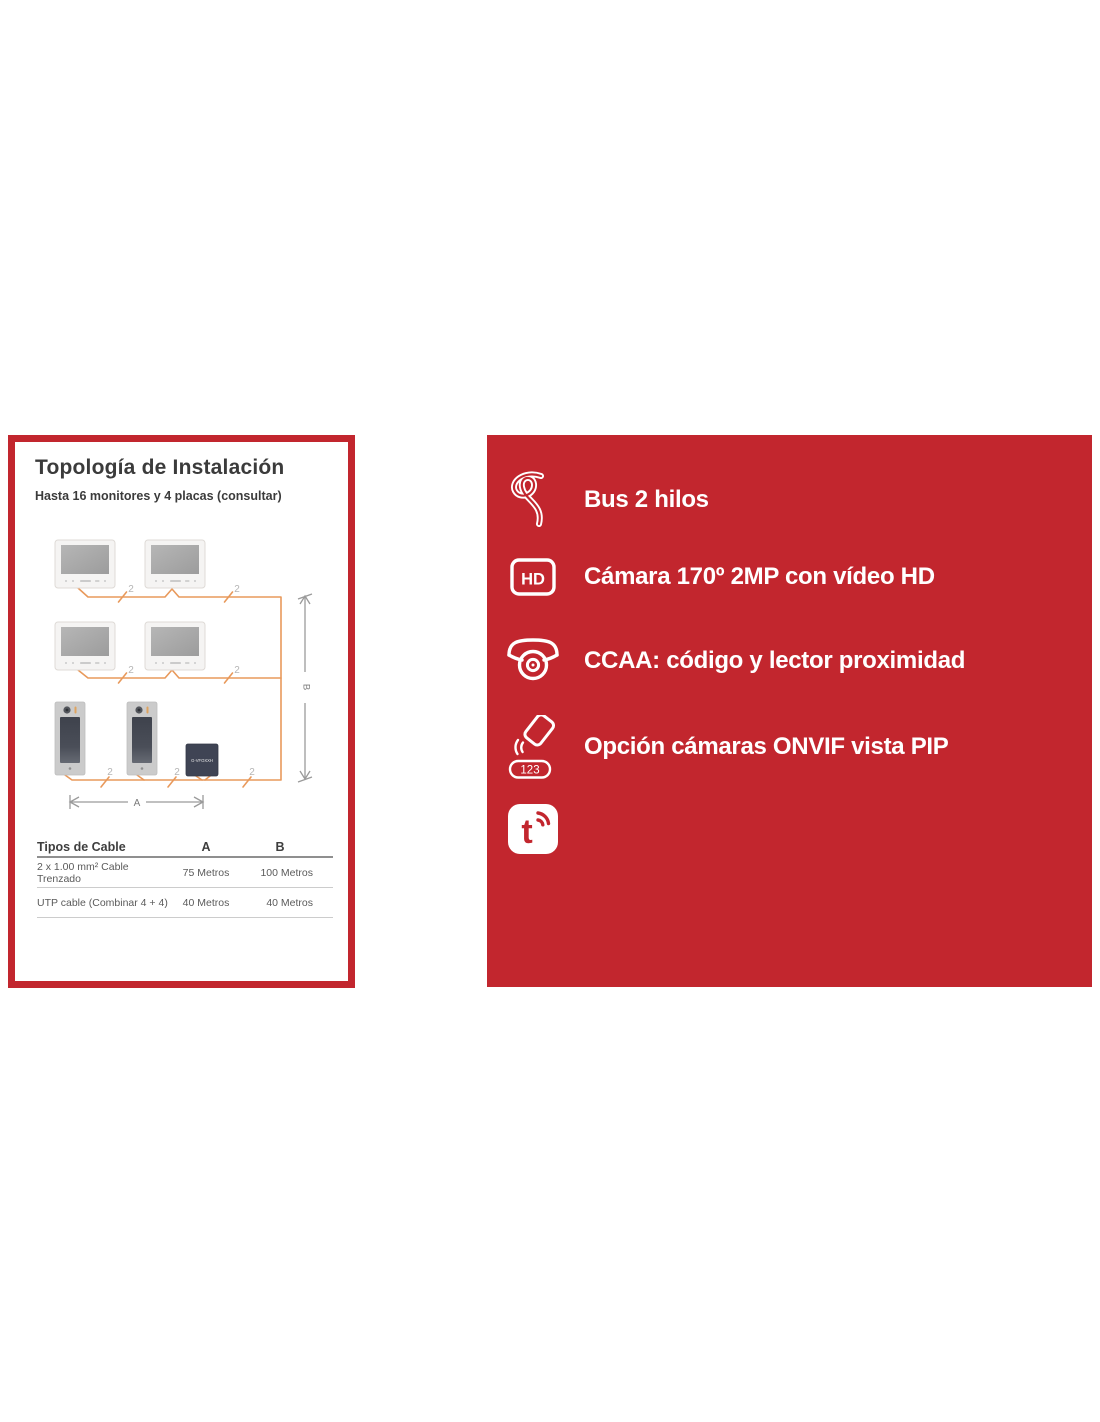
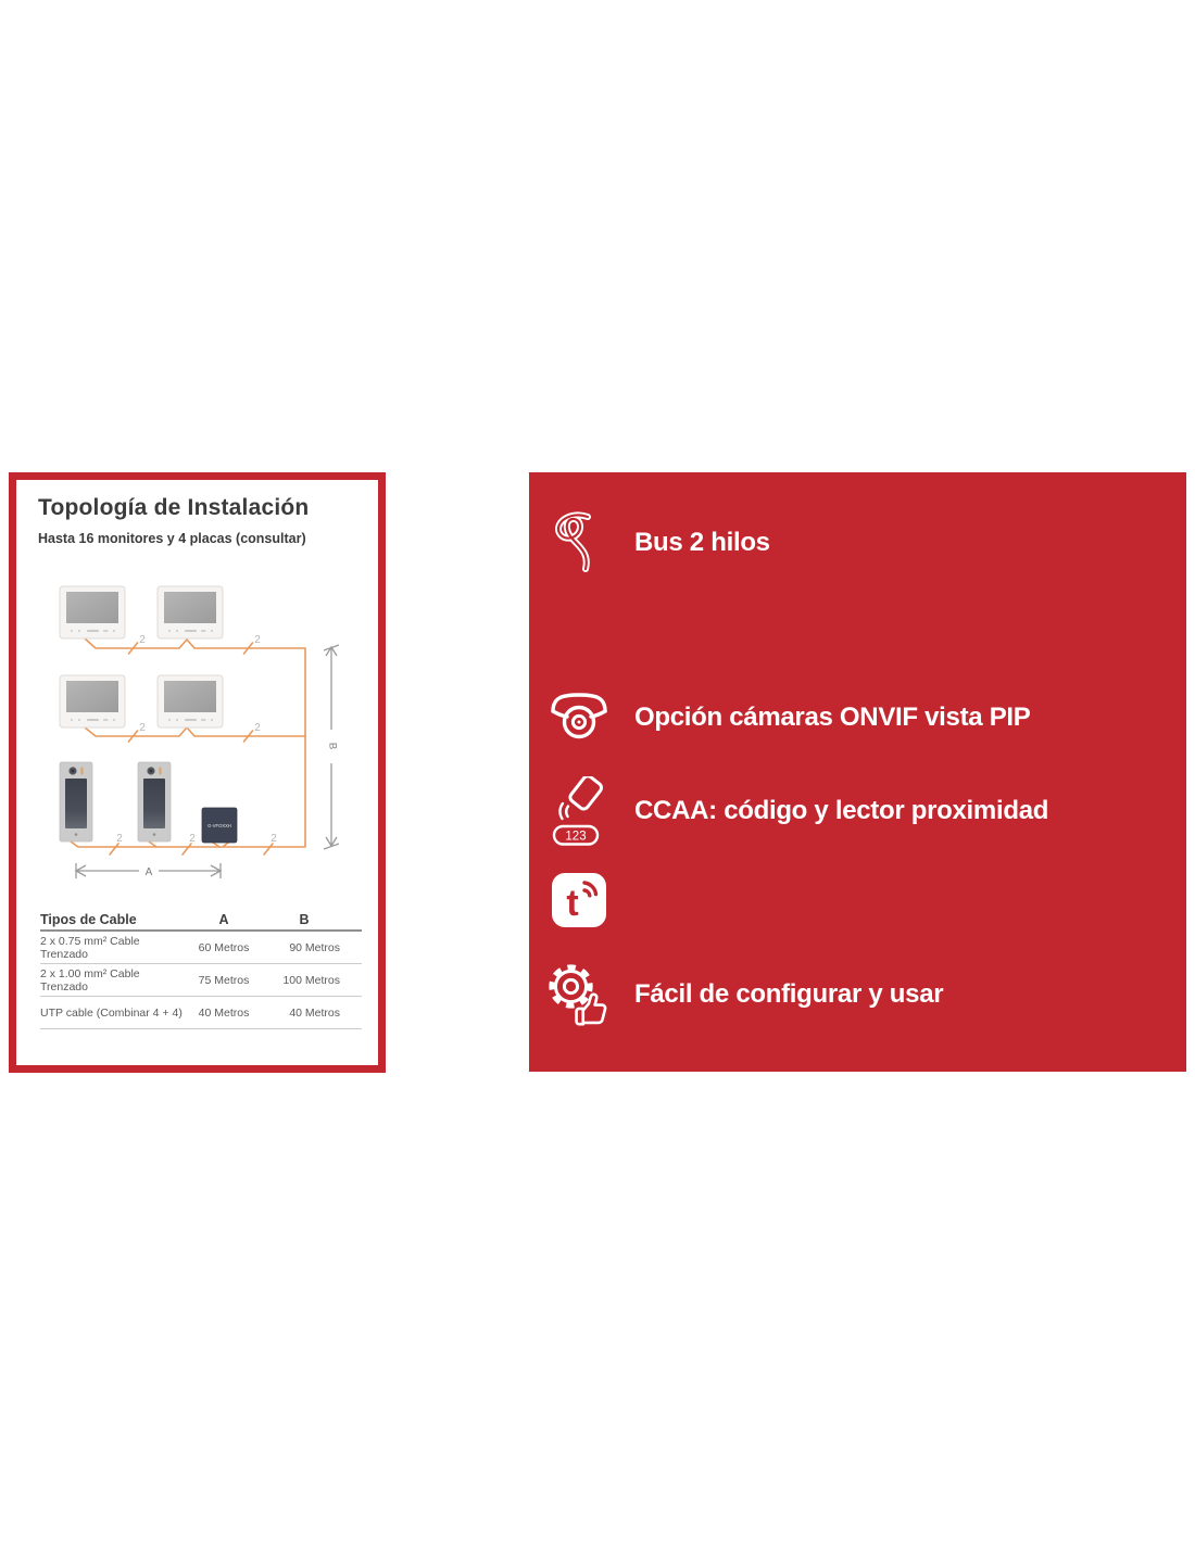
  Topología de Instalación
  Hasta 16 monitores y 4 placas (consultar)
  2
  2
  2
  2
  2
  2
  2
  A
  Tipos de Cable
  A
  B
+ 2 x 0.75 mm² Cable Trenzado
+ 60 Metros
+ 90 Metros
  2 x 1.00 mm² Cable Trenzado
  75 Metros
  100 Metros
  UTP cable (Combinar 4 + 4)
  40 Metros
  40 Metros
  Bus 2 hilos
- HD
- Cámara 170º 2MP con vídeo HD
- CCAA: código y lector proximidad
+ Opción cámaras ONVIF vista PIP
  123
- Opción cámaras ONVIF vista PIP
+ CCAA: código y lector proximidad
  t
+ Fácil de configurar y usar
